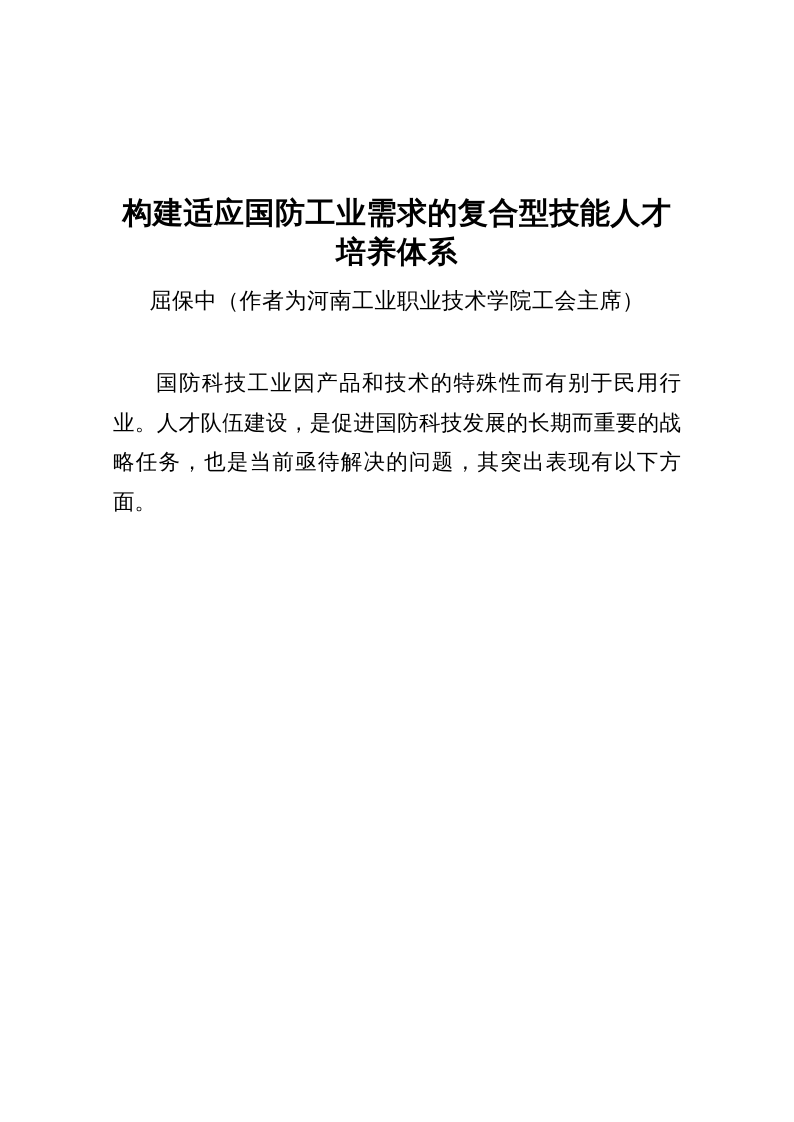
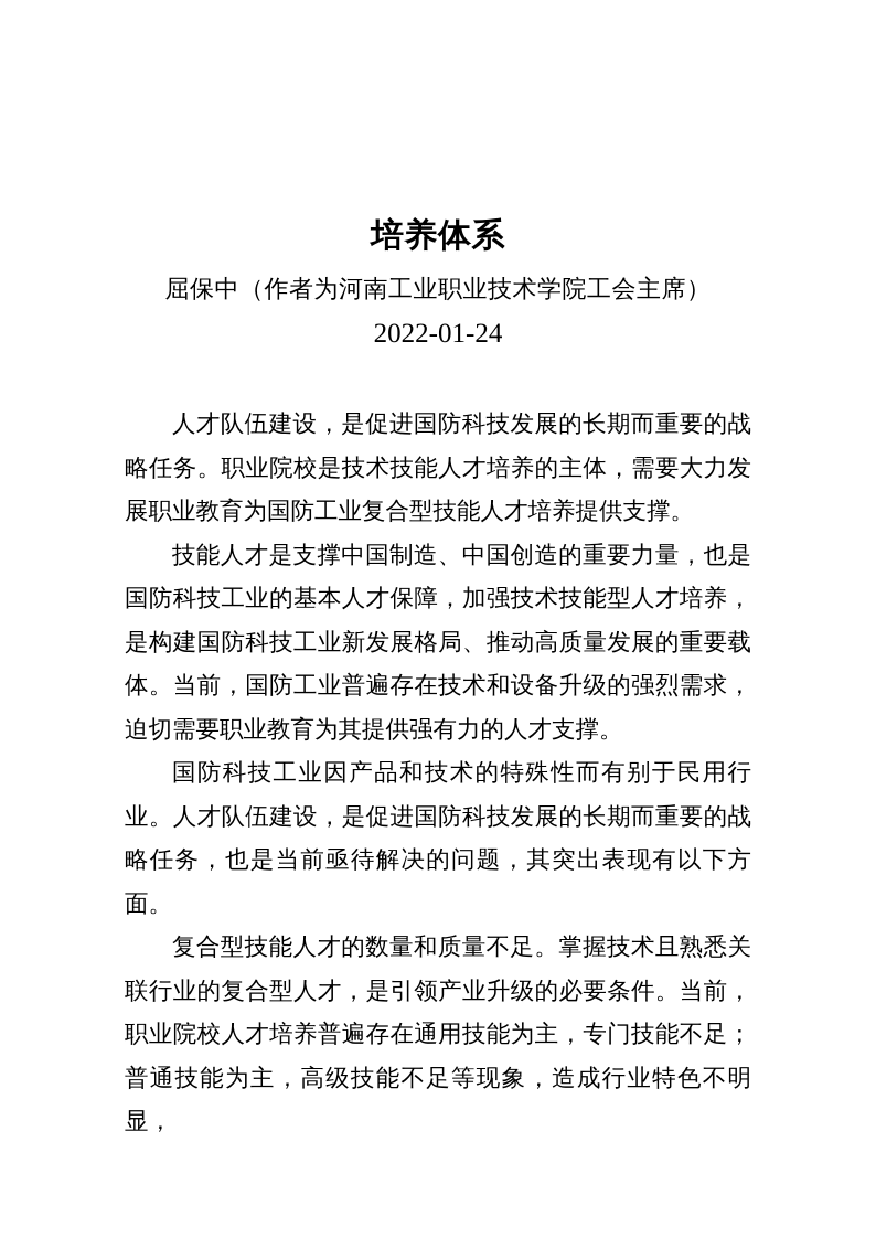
- 构建适应国防工业需求的复合型技能人才
  培养体系
  屈保中（作者为河南工业职业技术学院工会主席）
+ 2022-01-24
+ 人才队伍建设，是促进国防科技发展的长期而重要的战略任务。职业院校是技术技能人才培养的主体，需要大力发展职业教育为国防工业复合型技能人才培养提供支撑。
+ 技能人才是支撑中国制造、中国创造的重要力量，也是国防科技工业的基本人才保障，加强技术技能型人才培养，是构建国防科技工业新发展格局、推动高质量发展的重要载体。当前，国防工业普遍存在技术和设备升级的强烈需求，迫切需要职业教育为其提供强有力的人才支撑。
  国防科技工业因产品和技术的特殊性而有别于民用行业。人才队伍建设，是促进国防科技发展的长期而重要的战略任务，也是当前亟待解决的问题，其突出表现有以下方面。
+ 复合型技能人才的数量和质量不足。掌握技术且熟悉关联行业的复合型人才，是引领产业升级的必要条件。当前，职业院校人才培养普遍存在通用技能为主，专门技能不足；普通技能为主，高级技能不足等现象，造成行业特色不明显，
